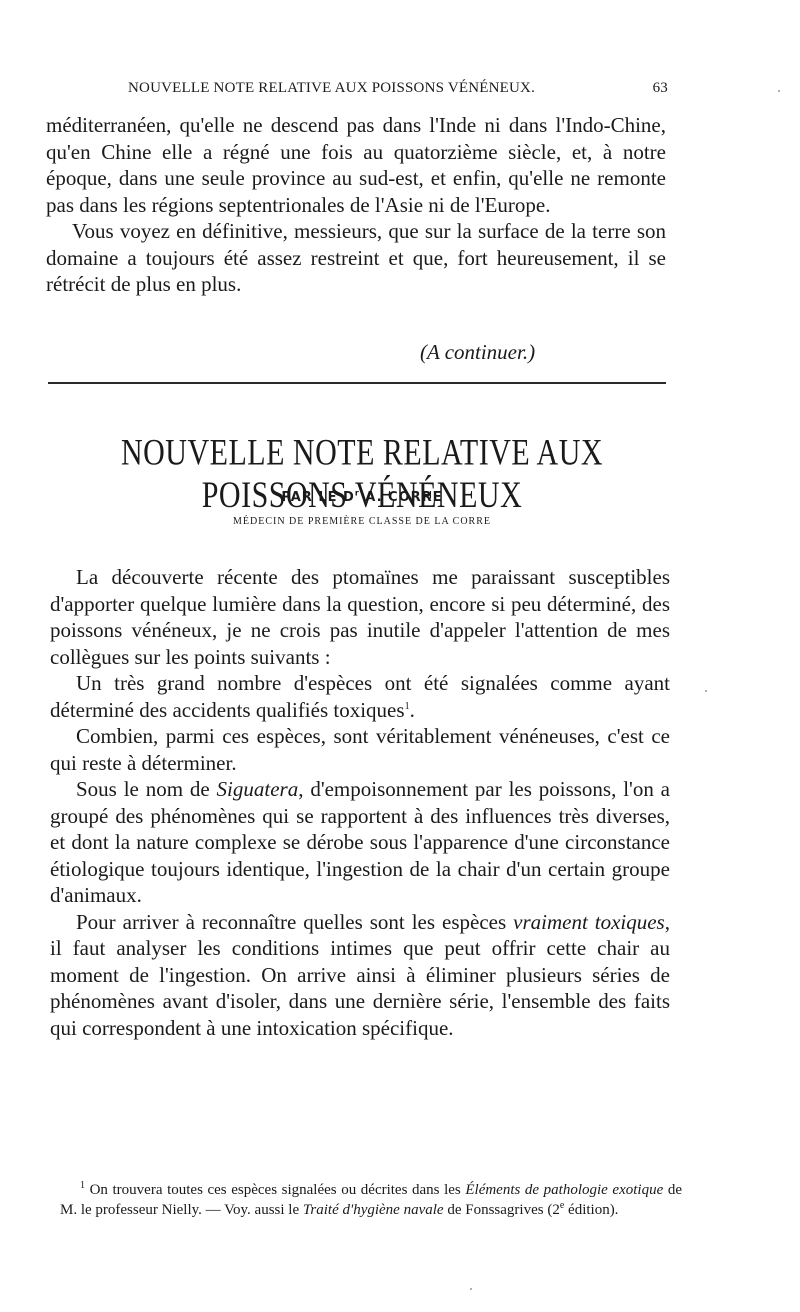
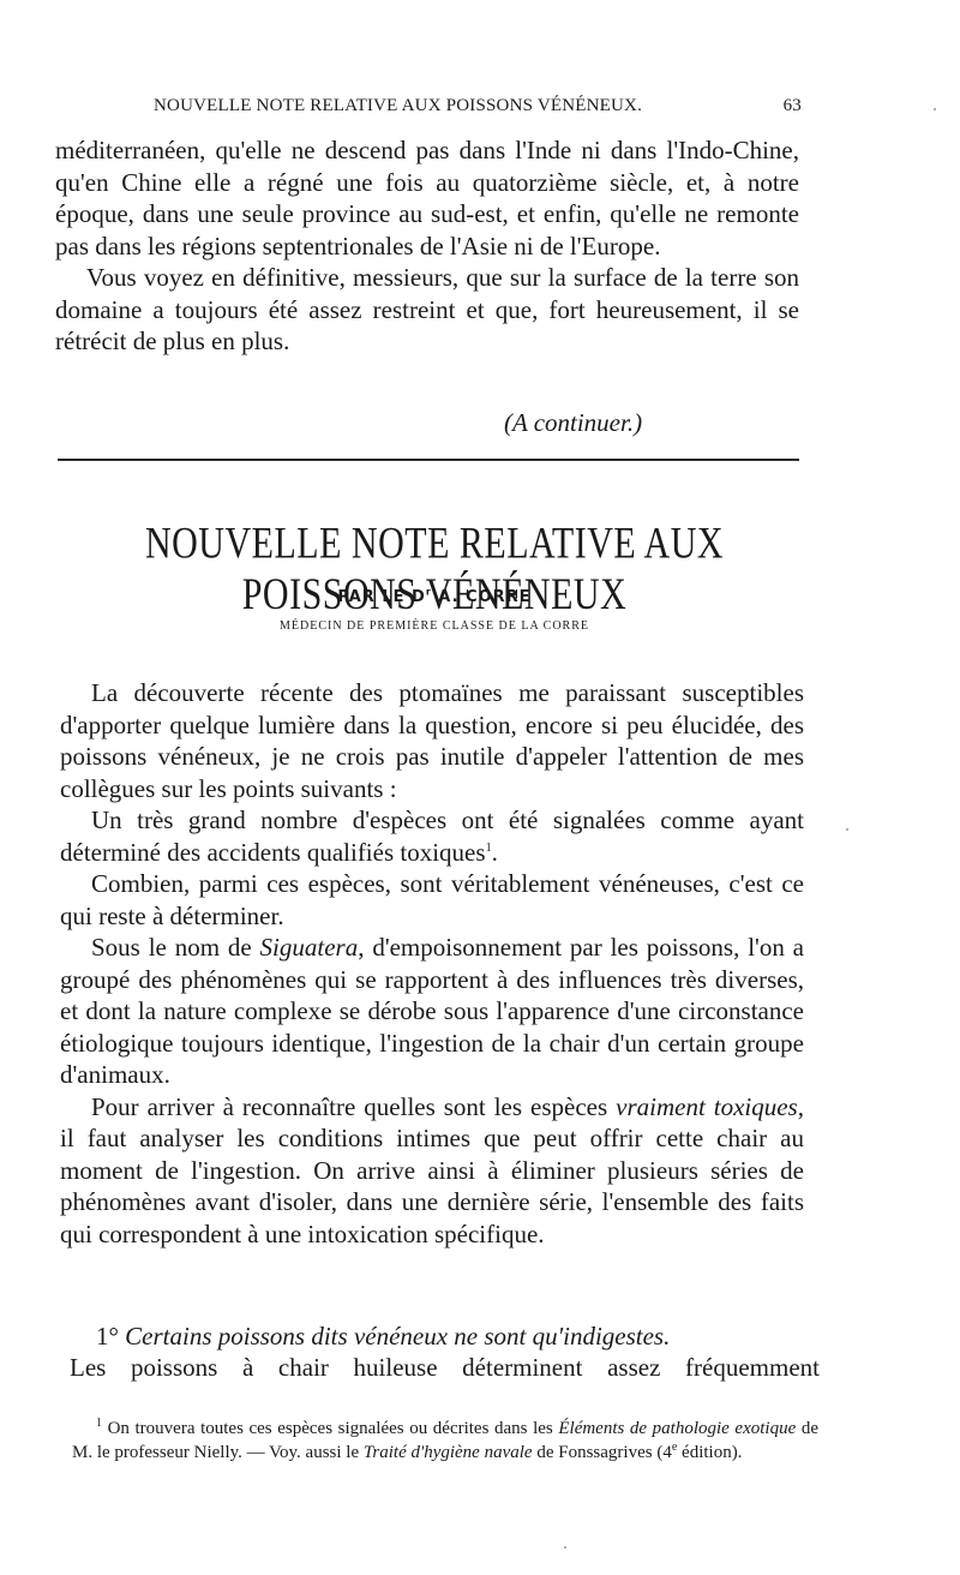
  NOUVELLE NOTE RELATIVE AUX POISSONS VÉNÉNEUX.
  63
  méditerranéen, qu'elle ne descend pas dans l'Inde ni dans l'Indo-Chine, qu'en Chine elle a régné une fois au quatorzième siècle, et, à notre époque, dans une seule province au sud-est, et enfin, qu'elle ne remonte pas dans les régions septentrionales de l'Asie ni de l'Europe.
  Vous voyez en définitive, messieurs, que sur la surface de la terre son domaine a toujours été assez restreint et que, fort heureusement, il se rétrécit de plus en plus.
  (A continuer.)
  NOUVELLE NOTE RELATIVE AUX POISSONS VÉNÉNEUX
  PAR LE Dr A. CORRE
  MÉDECIN DE PREMIÈRE CLASSE DE LA CORRE
- La découverte récente des ptomaïnes me paraissant susceptibles d'apporter quelque lumière dans la question, encore si peu déterminé, des poissons vénéneux, je ne crois pas inutile d'appeler l'attention de mes collègues sur les points suivants :
+ La découverte récente des ptomaïnes me paraissant susceptibles d'apporter quelque lumière dans la question, encore si peu élucidée, des poissons vénéneux, je ne crois pas inutile d'appeler l'attention de mes collègues sur les points suivants :
  Un très grand nombre d'espèces ont été signalées comme ayant déterminé des accidents qualifiés toxiques1.
  Combien, parmi ces espèces, sont véritablement vénéneuses, c'est ce qui reste à déterminer.
  Sous le nom de Siguatera, d'empoisonnement par les poissons, l'on a groupé des phénomènes qui se rapportent à des influences très diverses, et dont la nature complexe se dérobe sous l'apparence d'une circonstance étiologique toujours identique, l'ingestion de la chair d'un certain groupe d'animaux.
  Pour arriver à reconnaître quelles sont les espèces vraiment toxiques, il faut analyser les conditions intimes que peut offrir cette chair au moment de l'ingestion. On arrive ainsi à éliminer plusieurs séries de phénomènes avant d'isoler, dans une dernière série, l'ensemble des faits qui correspondent à une intoxication spécifique.
+ 1° Certains poissons dits vénéneux ne sont qu'indigestes.
+ Les poissons à chair huileuse déterminent assez fréquemment
- 1 On trouvera toutes ces espèces signalées ou décrites dans les Éléments de pathologie exotique de M. le professeur Nielly. — Voy. aussi le Traité d'hygiène navale de Fonssagrives (2e édition).
+ 1 On trouvera toutes ces espèces signalées ou décrites dans les Éléments de pathologie exotique de M. le professeur Nielly. — Voy. aussi le Traité d'hygiène navale de Fonssagrives (4e édition).
